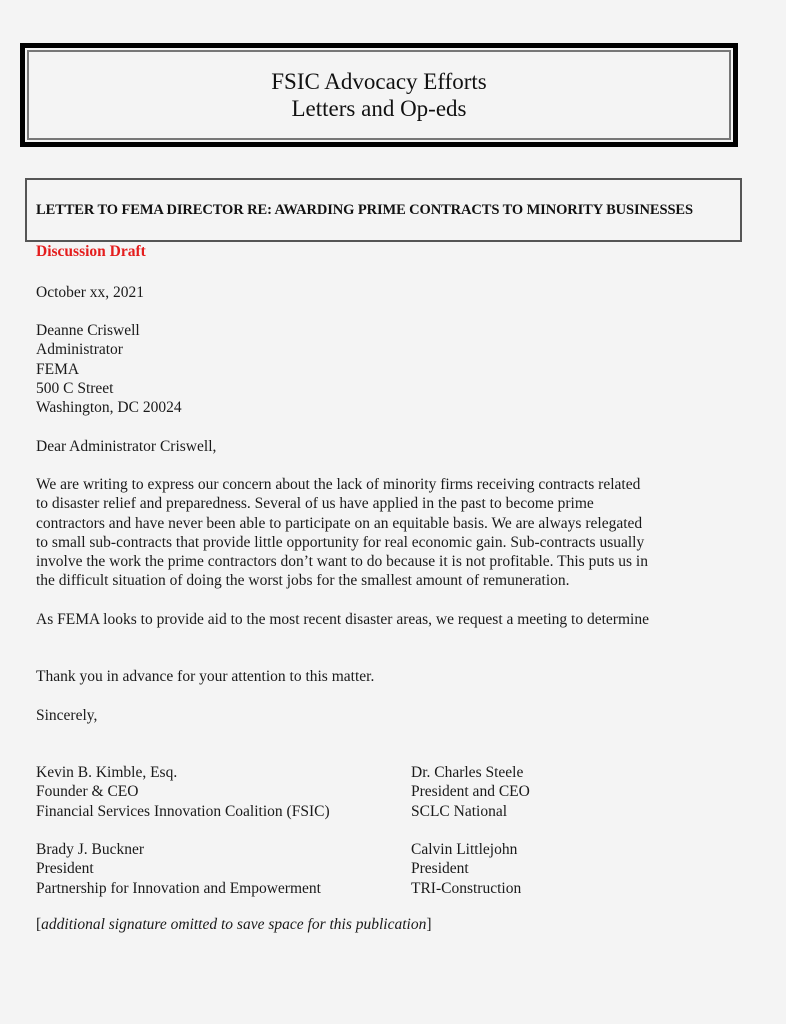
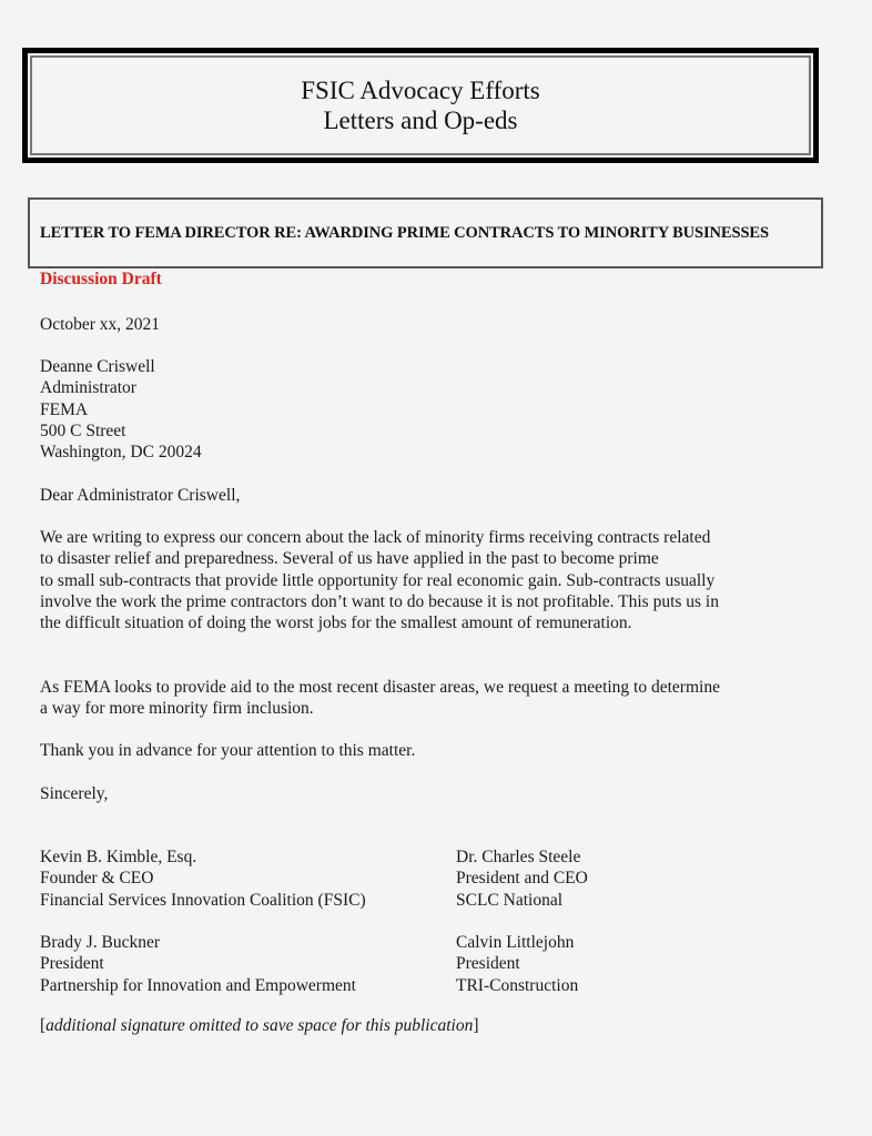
  FSIC Advocacy Efforts
  Letters and Op-eds
  LETTER TO FEMA DIRECTOR RE: AWARDING PRIME CONTRACTS TO MINORITY BUSINESSES
  Discussion Draft
  October xx, 2021
  Deanne Criswell
  Administrator
  FEMA
  500 C Street
  Washington, DC 20024
  Dear Administrator Criswell,
  We are writing to express our concern about the lack of minority firms receiving contracts related
  to disaster relief and preparedness. Several of us have applied in the past to become prime
- contractors and have never been able to participate on an equitable basis. We are always relegated
  to small sub-contracts that provide little opportunity for real economic gain. Sub-contracts usually
  involve the work the prime contractors don’t want to do because it is not profitable. This puts us in
  the difficult situation of doing the worst jobs for the smallest amount of remuneration.
  As FEMA looks to provide aid to the most recent disaster areas, we request a meeting to determine
+ a way for more minority firm inclusion.
  Thank you in advance for your attention to this matter.
  Sincerely,
  Kevin B. Kimble, Esq.
  Founder & CEO
  Financial Services Innovation Coalition (FSIC)
  Dr. Charles Steele
  President and CEO
  SCLC National
  Brady J. Buckner
  President
  Partnership for Innovation and Empowerment
  Calvin Littlejohn
  President
  TRI-Construction
  [additional signature omitted to save space for this publication]
